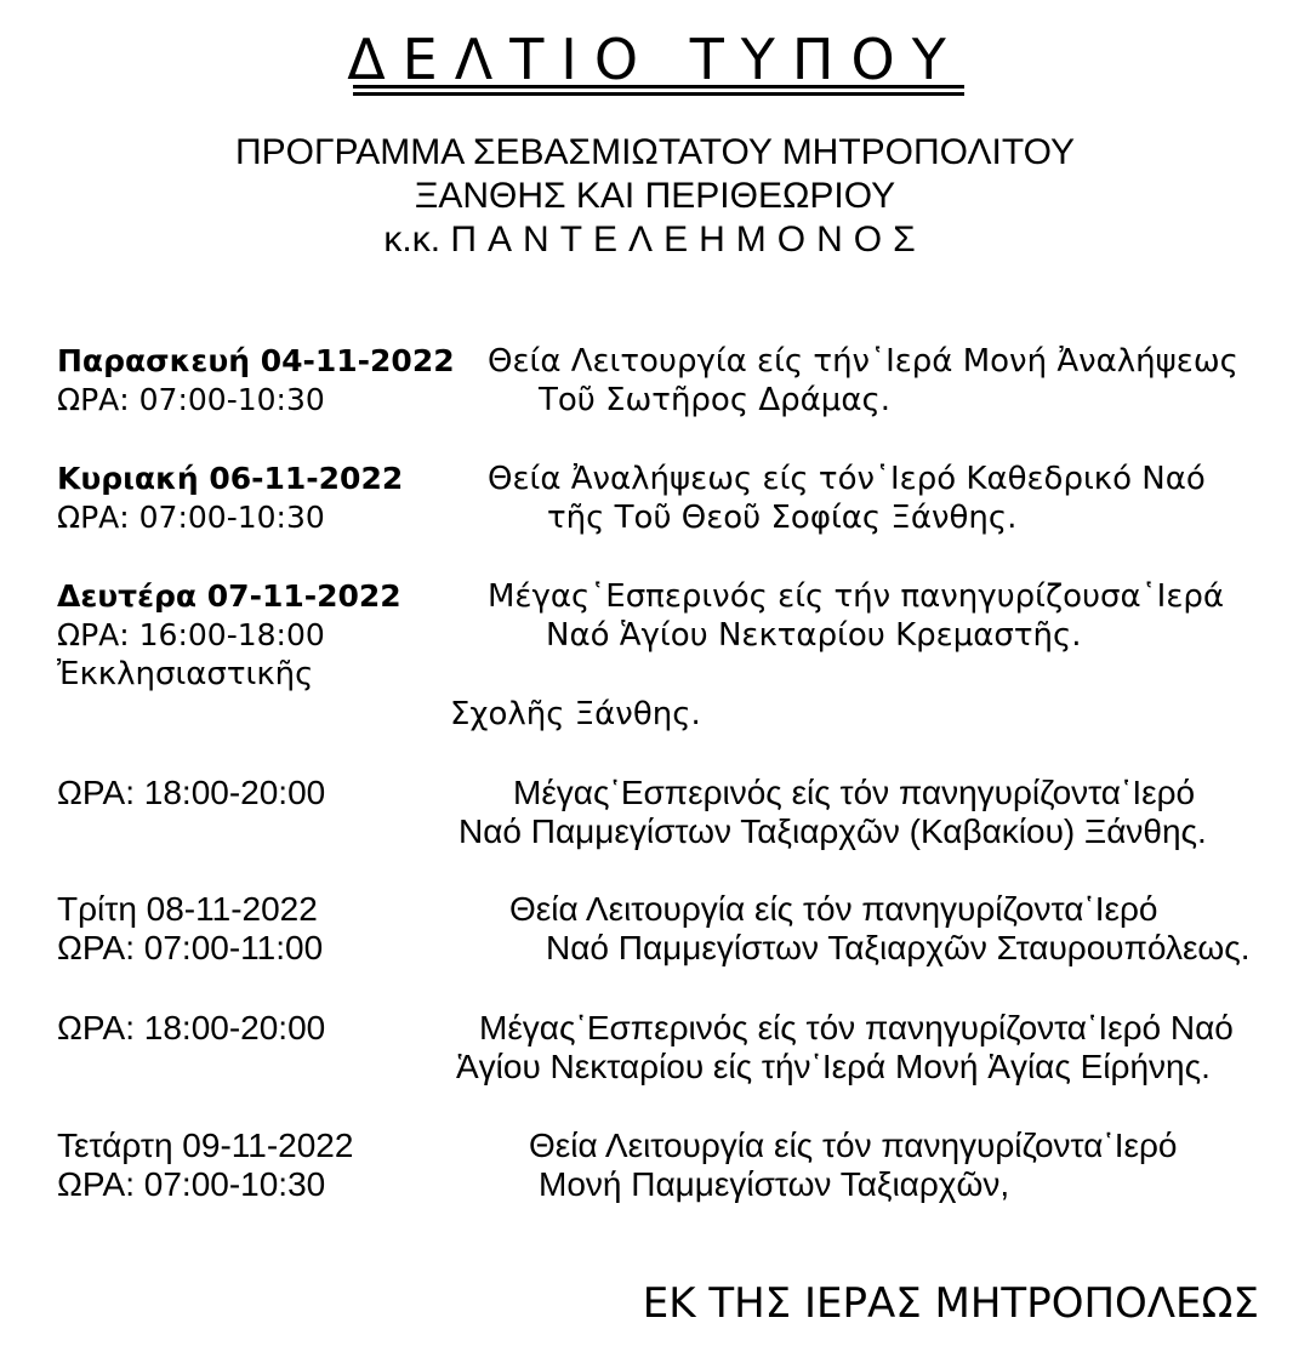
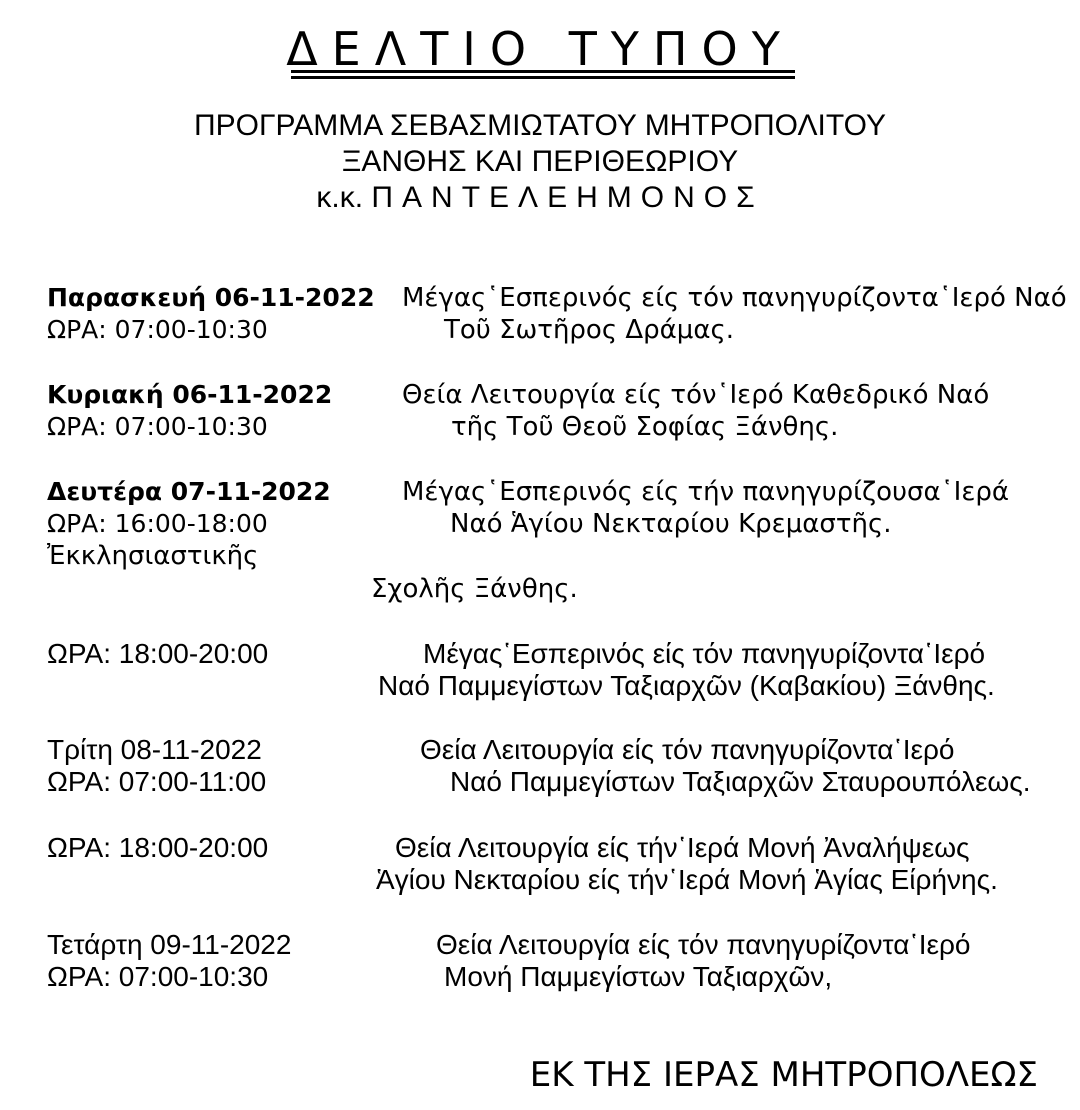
  ΔΕΛΤΙΟ ΤΥΠΟΥ
  ΠΡΟΓΡΑΜΜΑ ΣΕΒΑΣΜΙΩΤΑΤΟΥ ΜΗΤΡΟΠΟΛΙΤΟΥ
  ΞΑΝΘΗΣ ΚΑΙ ΠΕΡΙΘΕΩΡΙΟΥ
  κ.κ. ΠΑΝΤΕΛΕΗΜΟΝΟΣ
- Παρασκευή 04-11-2022
+ Παρασκευή 06-11-2022
  ΩΡΑ: 07:00-10:30
- Θεία Λειτουργία είς τήν῾Ιερά Μονή Ἀναλήψεως
+ Μέγας῾Εσπερινός είς τόν πανηγυρίζοντα῾Ιερό Ναό
  Τοῦ Σωτῆρος Δράμας.
  Κυριακή 06-11-2022
  ΩΡΑ: 07:00-10:30
- Θεία Ἀναλήψεως είς τόν῾Ιερό Καθεδρικό Ναό
+ Θεία Λειτουργία είς τόν῾Ιερό Καθεδρικό Ναό
  τῆς Τοῦ Θεοῦ Σοφίας Ξάνθης.
  Δευτέρα 07-11-2022
  ΩΡΑ: 16:00-18:00
  Ἐκκλησιαστικῆς
  Μέγας῾Εσπερινός είς τήν πανηγυρίζουσα῾Ιερά
  Ναό Ἁγίου Νεκταρίου Κρεμαστῆς.
  Σχολῆς Ξάνθης.
  ΩΡΑ: 18:00-20:00
  Μέγας῾Εσπερινός είς τόν πανηγυρίζοντα῾Ιερό
  Ναό Παμμεγίστων Ταξιαρχῶν (Καβακίου) Ξάνθης.
  Τρίτη 08-11-2022
  ΩΡΑ: 07:00-11:00
  Θεία Λειτουργία είς τόν πανηγυρίζοντα῾Ιερό
  Ναό Παμμεγίστων Ταξιαρχῶν Σταυρουπόλεως.
  ΩΡΑ: 18:00-20:00
- Μέγας῾Εσπερινός είς τόν πανηγυρίζοντα῾Ιερό Ναό
+ Θεία Λειτουργία είς τήν῾Ιερά Μονή Ἀναλήψεως
  Ἁγίου Νεκταρίου είς τήν῾Ιερά Μονή Ἁγίας Είρήνης.
  Τετάρτη 09-11-2022
  ΩΡΑ: 07:00-10:30
  Θεία Λειτουργία είς τόν πανηγυρίζοντα῾Ιερό
  Μονή Παμμεγίστων Ταξιαρχῶν,
  ΕΚ ΤΗΣ ΙΕΡΑΣ ΜΗΤΡΟΠΟΛΕΩΣ
